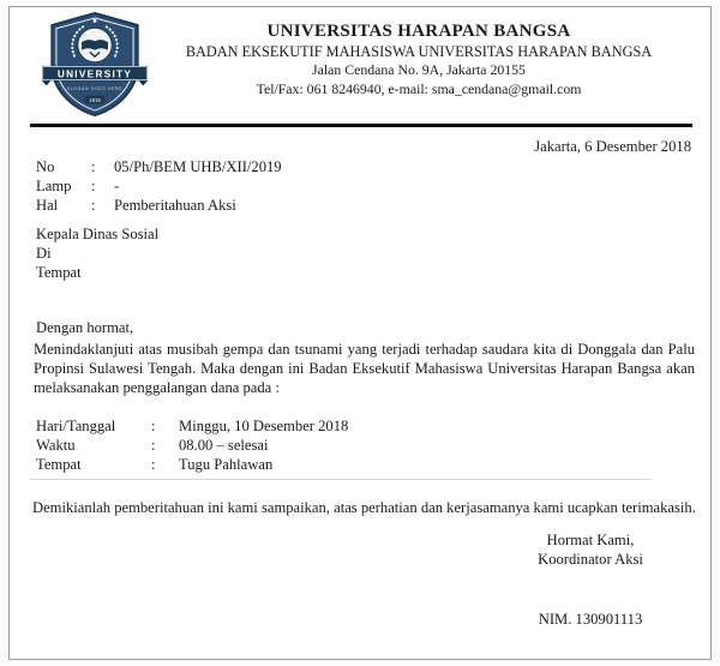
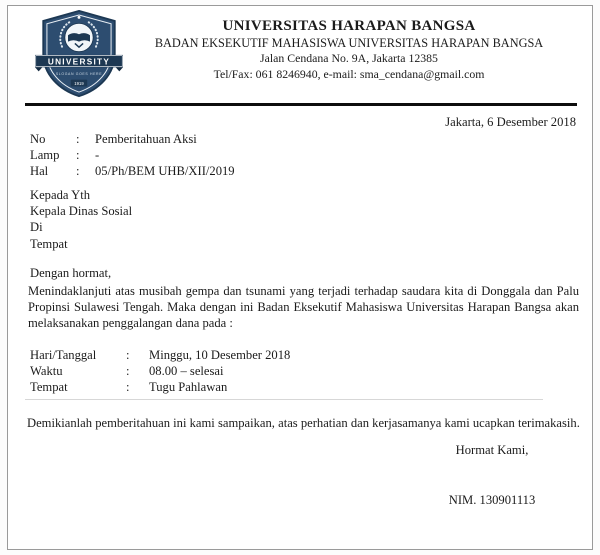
  UNIVERSITY
  UNIVERSITAS HARAPAN BANGSA
  BADAN EKSEKUTIF MAHASISWA UNIVERSITAS HARAPAN BANGSA
- Jalan Cendana No. 9A, Jakarta 20155
+ Jalan Cendana No. 9A, Jakarta 12385
  Tel/Fax: 061 8246940, e-mail: sma_cendana@gmail.com
  Jakarta, 6 Desember 2018
  No
  :
- 05/Ph/BEM UHB/XII/2019
+ Pemberitahuan Aksi
  Lamp
  :
  -
  Hal
  :
- Pemberitahuan Aksi
+ 05/Ph/BEM UHB/XII/2019
+ Kepada Yth
  Kepala Dinas Sosial
  Di
  Tempat
  Dengan hormat,
  Menindaklanjuti atas musibah gempa dan tsunami yang terjadi terhadap saudara kita di Donggala dan Palu Propinsi Sulawesi Tengah. Maka dengan ini Badan Eksekutif Mahasiswa Universitas Harapan Bangsa akan melaksanakan penggalangan dana pada :
  Hari/Tanggal
  :
  Minggu, 10 Desember 2018
  Waktu
  :
  08.00 – selesai
  Tempat
  :
  Tugu Pahlawan
  Demikianlah pemberitahuan ini kami sampaikan, atas perhatian dan kerjasamanya kami ucapkan terimakasih.
  Hormat Kami,
- Koordinator Aksi
  NIM. 130901113
